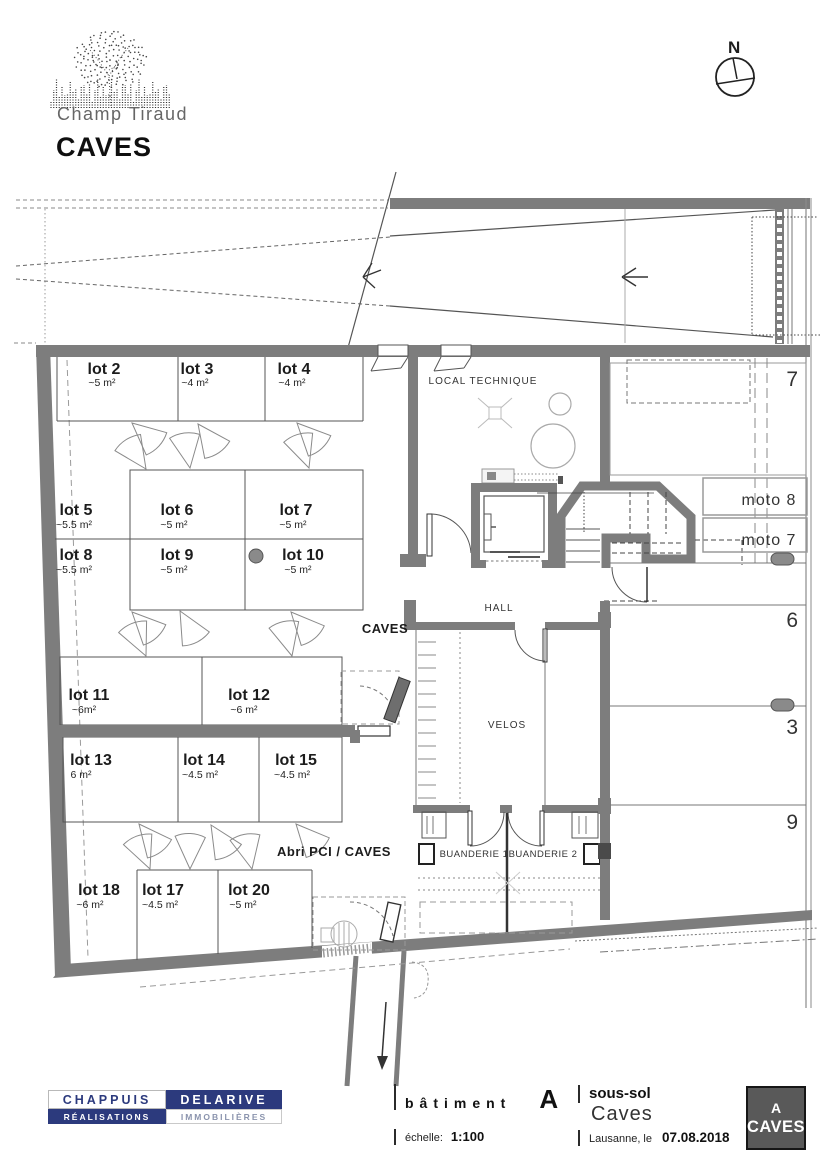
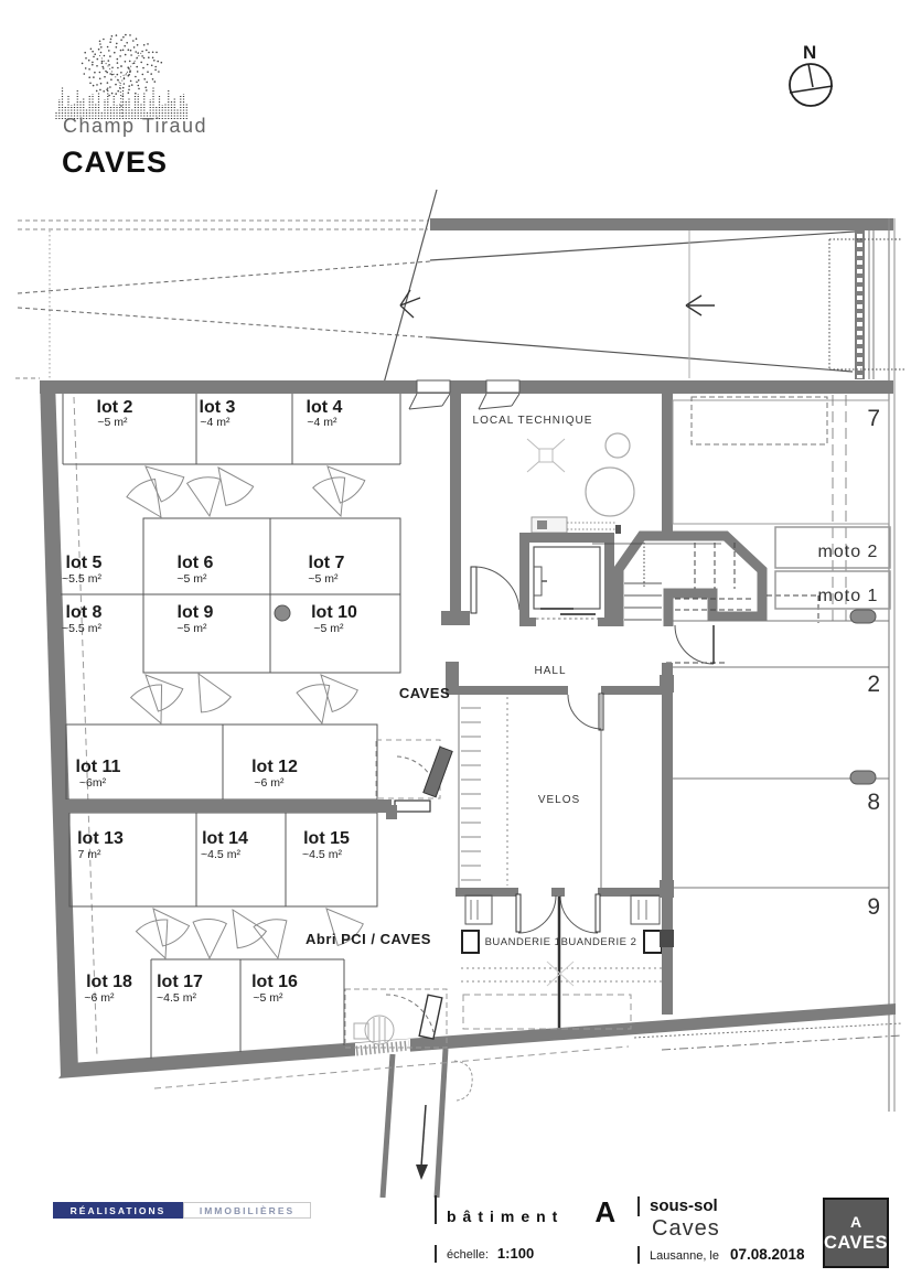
  lot 2
  ~5 m²
  lot 3
  ~4 m²
  lot 4
  ~4 m²
  lot 5
  ~5.5 m²
  lot 6
  ~5 m²
  lot 7
  ~5 m²
  lot 8
  ~5.5 m²
  lot 9
  ~5 m²
  lot 10
  ~5 m²
  lot 11
  ~6m²
  lot 12
  ~6 m²
  lot 13
- 6 m²
+ 7 m²
  lot 14
  ~4.5 m²
  lot 15
  ~4.5 m²
- lot 20
+ lot 16
  ~5 m²
  lot 17
  ~4.5 m²
  lot 18
  ~6 m²
  LOCAL TECHNIQUE
  CAVES
  HALL
  VELOS
  BUANDERIE 1
  BUANDERIE 2
  Abri PCI / CAVES
- moto 8
+ moto 2
- moto 7
+ moto 1
  7
- 6
+ 2
- 3
+ 8
  9
  N
  Champ Tiraud
  CAVES
- CHAPPUIS
- DELARIVE
  RÉALISATIONS
  IMMOBILIÈRES
  bâtiment
  A
  échelle:
  1:100
  sous-sol
  Caves
  Lausanne, le
  07.08.2018
  A
  CAVES
